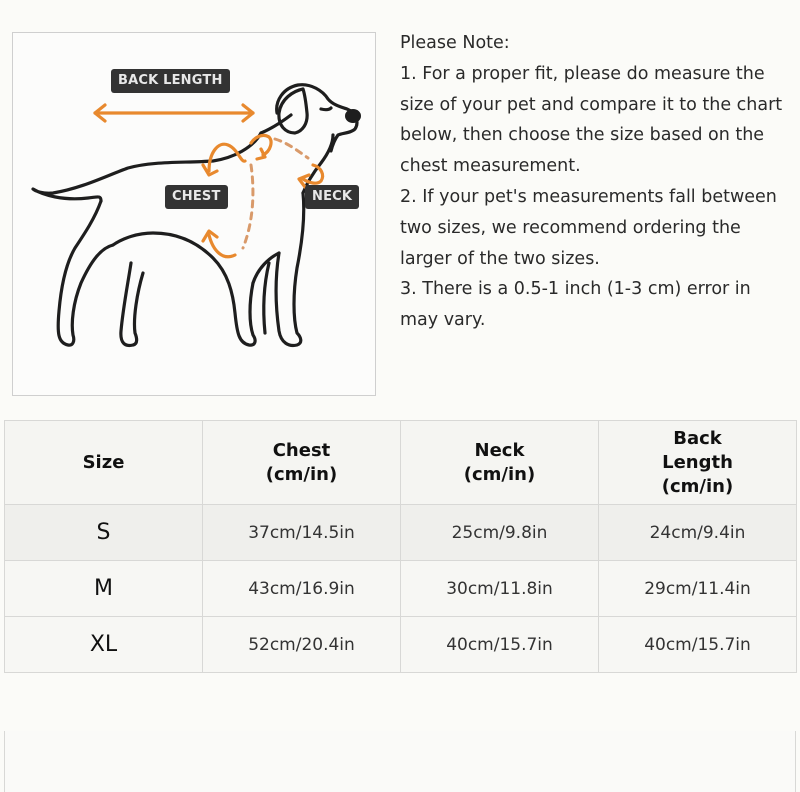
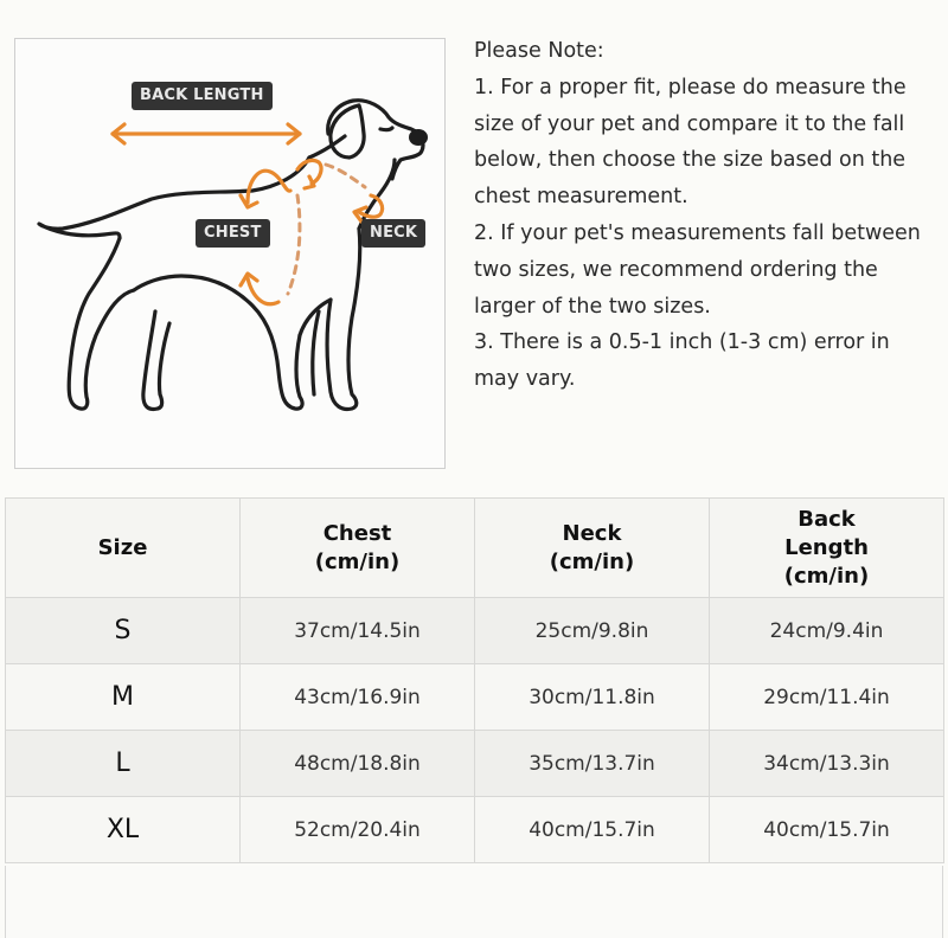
  BACK LENGTH
  CHEST
  NECK
  Please Note:
  1. For a proper fit, please do measure the
- size of your pet and compare it to the chart
+ size of your pet and compare it to the fall
  below, then choose the size based on the
  chest measurement.
  2. If your pet's measurements fall between
  two sizes, we recommend ordering the
  larger of the two sizes.
  3. There is a 0.5-1 inch (1-3 cm) error in
  may vary.
  Size	Chest (cm/in)	Neck (cm/in)	Back Length (cm/in)
  S	37cm/14.5in	25cm/9.8in	24cm/9.4in
  M	43cm/16.9in	30cm/11.8in	29cm/11.4in
+ L	48cm/18.8in	35cm/13.7in	34cm/13.3in
  XL	52cm/20.4in	40cm/15.7in	40cm/15.7in
